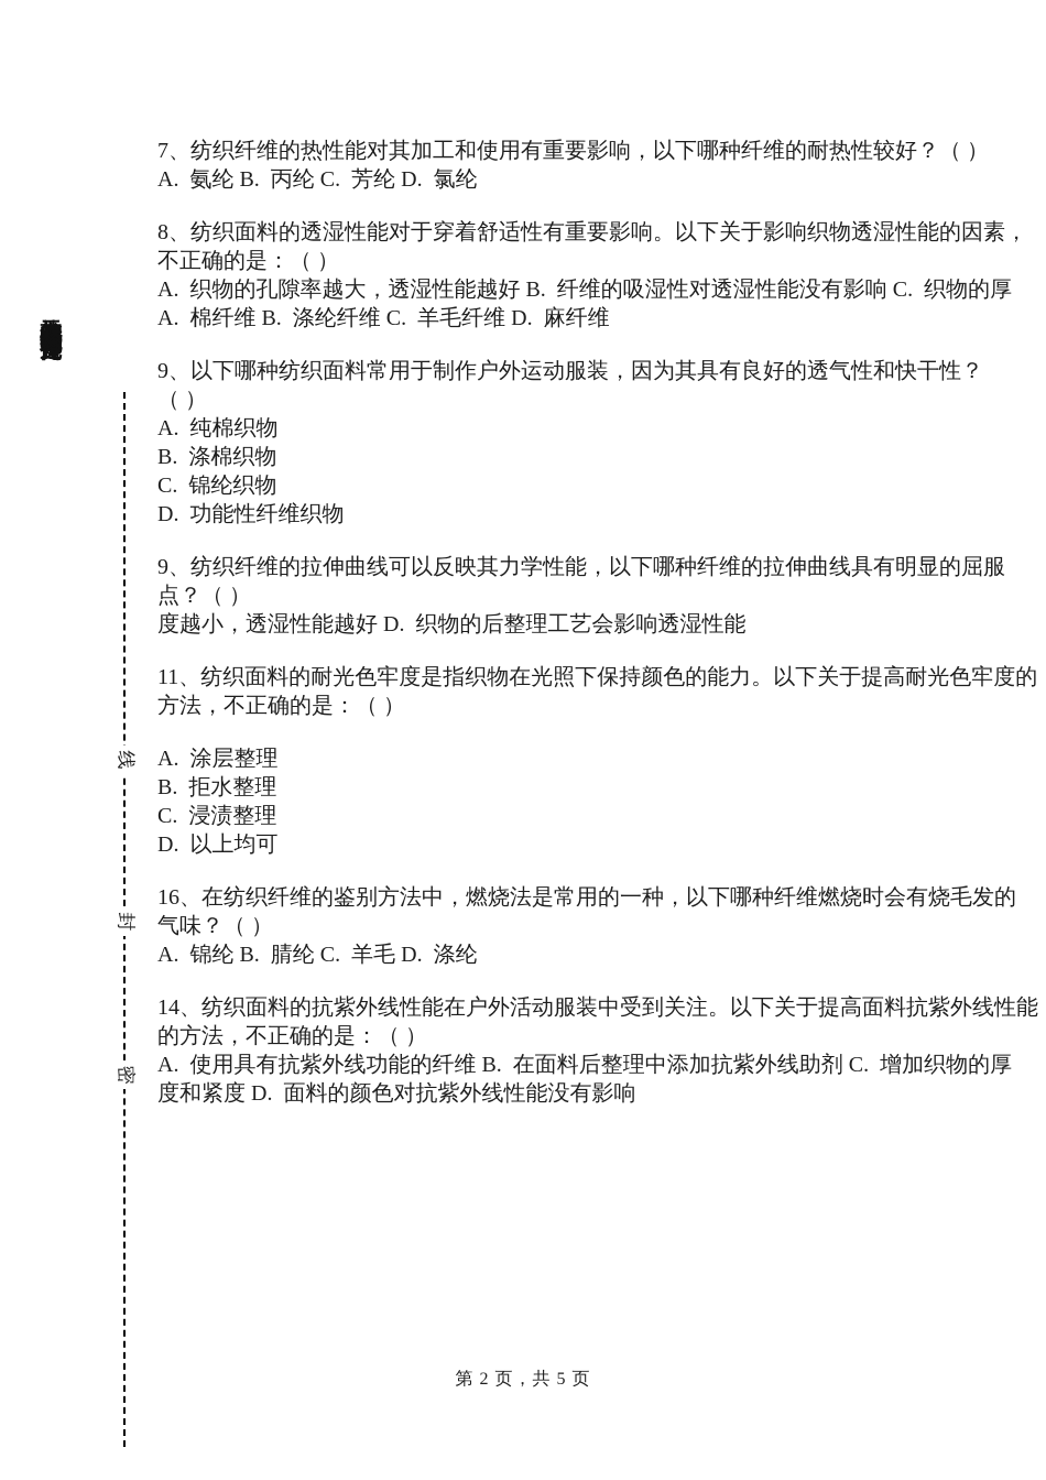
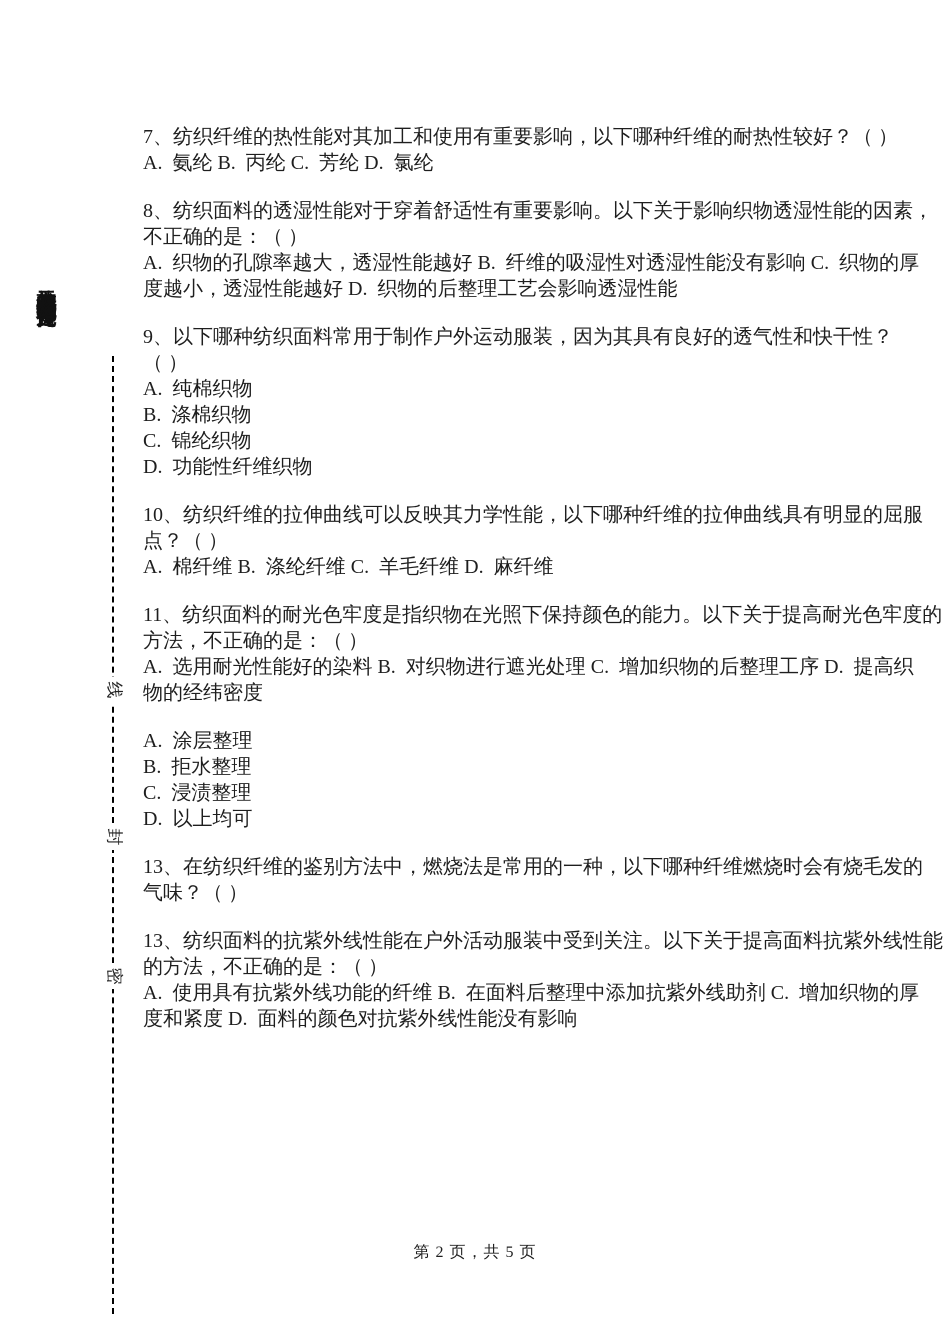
  7、纺织纤维的热性能对其加工和使用有重要影响，以下哪种纤维的耐热性较好？（ ）
  A. 氨纶 B. 丙纶 C. 芳纶 D. 氯纶
  8、纺织面料的透湿性能对于穿着舒适性有重要影响。以下关于影响织物透湿性能的因素，
  不正确的是：（ ）
  A. 织物的孔隙率越大，透湿性能越好 B. 纤维的吸湿性对透湿性能没有影响 C. 织物的厚
- A. 棉纤维 B. 涤纶纤维 C. 羊毛纤维 D. 麻纤维
+ 度越小，透湿性能越好 D. 织物的后整理工艺会影响透湿性能
  9、以下哪种纺织面料常用于制作户外运动服装，因为其具有良好的透气性和快干性？
  （ ）
  A. 纯棉织物
  B. 涤棉织物
  C. 锦纶织物
  D. 功能性纤维织物
- 9、纺织纤维的拉伸曲线可以反映其力学性能，以下哪种纤维的拉伸曲线具有明显的屈服
+ 10、纺织纤维的拉伸曲线可以反映其力学性能，以下哪种纤维的拉伸曲线具有明显的屈服
  点？（ ）
- 度越小，透湿性能越好 D. 织物的后整理工艺会影响透湿性能
+ A. 棉纤维 B. 涤纶纤维 C. 羊毛纤维 D. 麻纤维
  11、纺织面料的耐光色牢度是指织物在光照下保持颜色的能力。以下关于提高耐光色牢度的
  方法，不正确的是：（ ）
+ A. 选用耐光性能好的染料 B. 对织物进行遮光处理 C. 增加织物的后整理工序 D. 提高织
+ 物的经纬密度
  A. 涂层整理
  B. 拒水整理
  C. 浸渍整理
  D. 以上均可
- 16、在纺织纤维的鉴别方法中，燃烧法是常用的一种，以下哪种纤维燃烧时会有烧毛发的
+ 13、在纺织纤维的鉴别方法中，燃烧法是常用的一种，以下哪种纤维燃烧时会有烧毛发的
  气味？（ ）
- A. 锦纶 B. 腈纶 C. 羊毛 D. 涤纶
- 14、纺织面料的抗紫外线性能在户外活动服装中受到关注。以下关于提高面料抗紫外线性能
+ 13、纺织面料的抗紫外线性能在户外活动服装中受到关注。以下关于提高面料抗紫外线性能
  的方法，不正确的是：（ ）
  A. 使用具有抗紫外线功能的纤维 B. 在面料后整理中添加抗紫外线助剂 C. 增加织物的厚
  度和紧度 D. 面料的颜色对抗紫外线性能没有影响
  第 2 页，共 5 页
